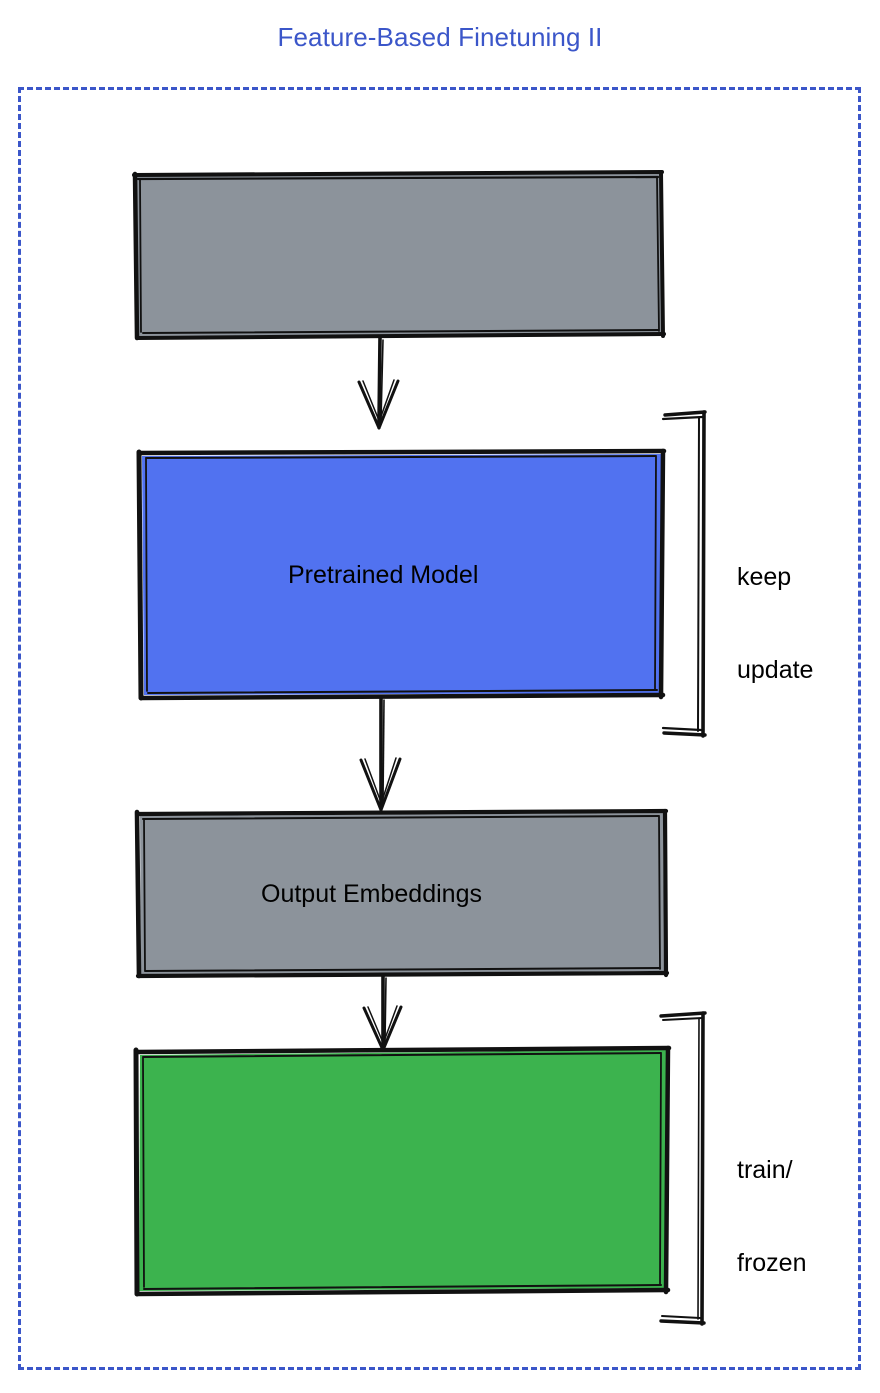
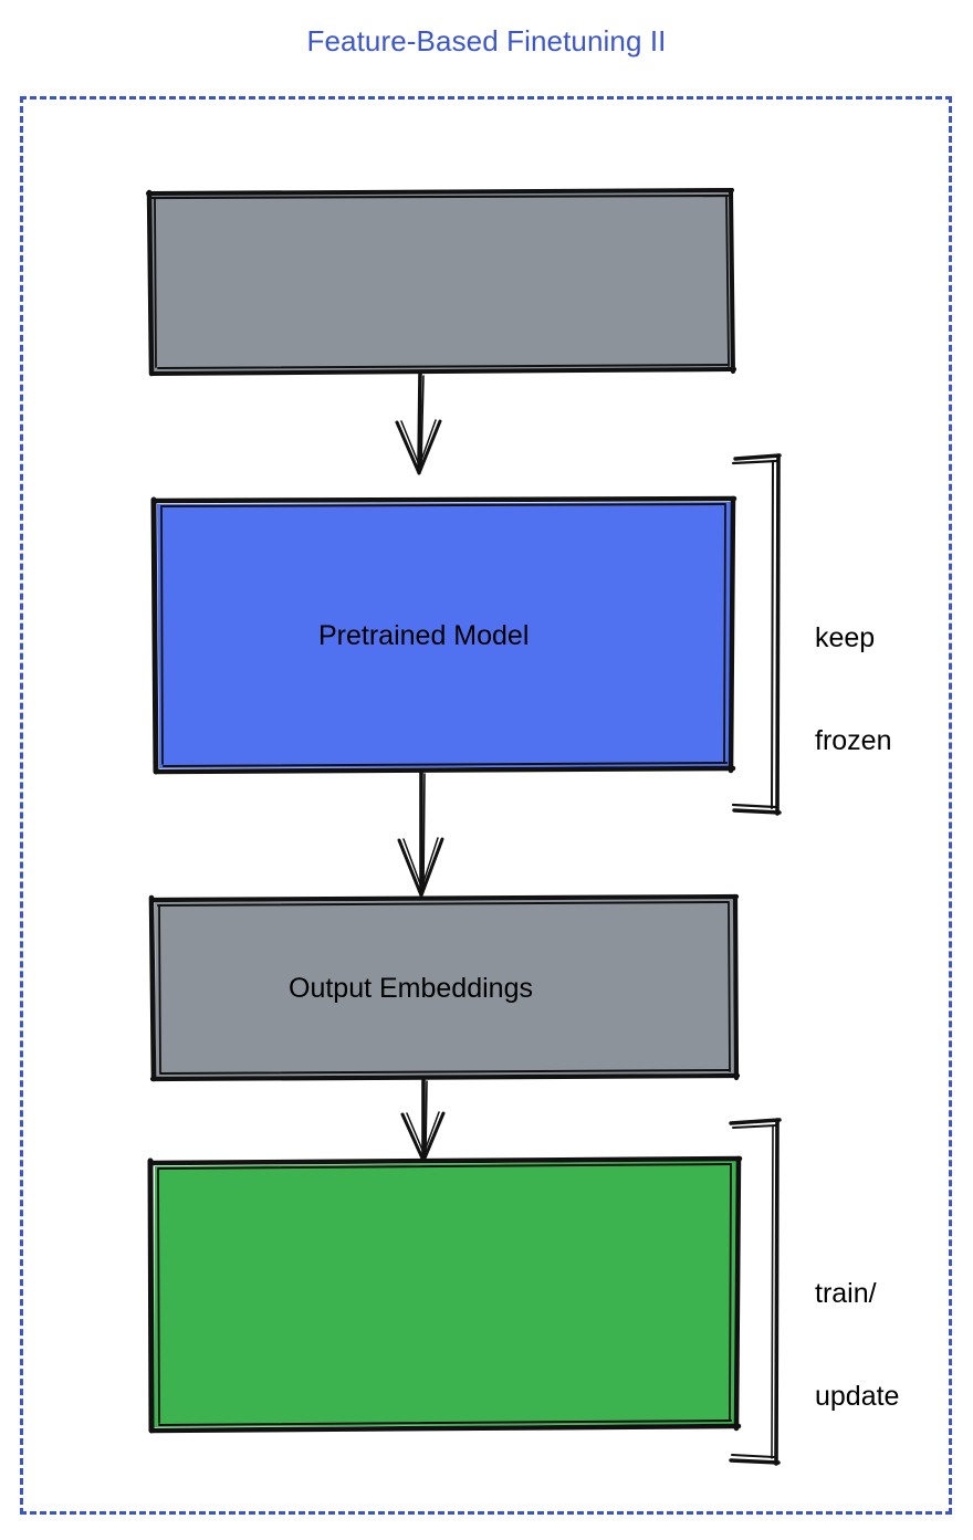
  Feature-Based Finetuning II
  Pretrained Model
  Output Embeddings
  keep
- update
+ frozen
  train/
- frozen
+ update
